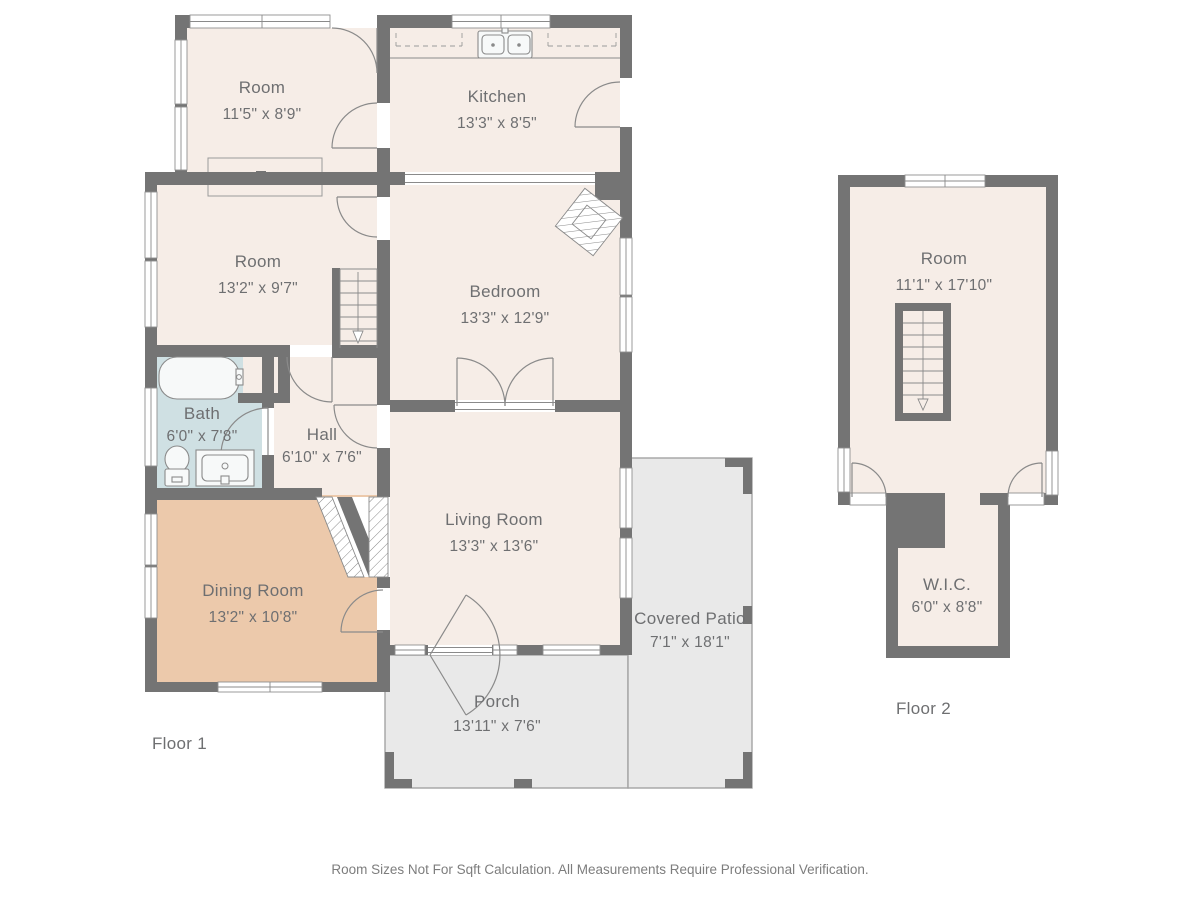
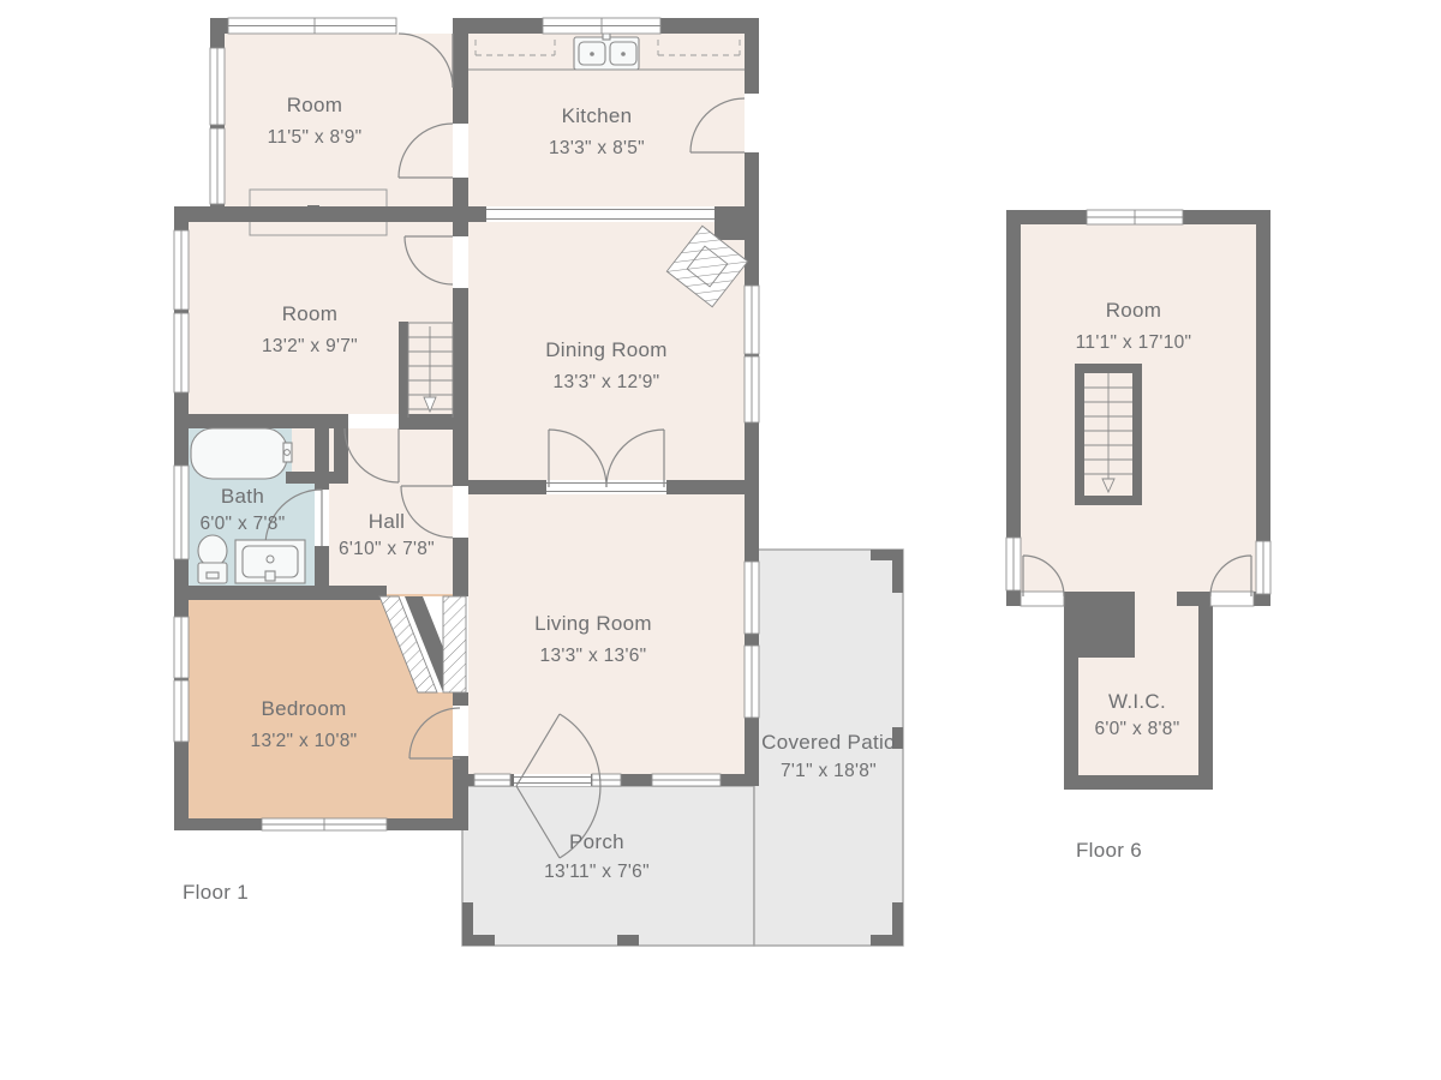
  Room
  11'5" x 8'9"
  Kitchen
  13'3" x 8'5"
  Room
  13'2" x 9'7"
- Bedroom
+ Dining Room
  13'3" x 12'9"
  Bath
  6'0" x 7'8"
  Hall
- 6'10" x 7'6"
+ 6'10" x 7'8"
  Living Room
  13'3" x 13'6"
- Dining Room
+ Bedroom
  13'2" x 10'8"
  Covered Patio
- 7'1" x 18'1"
+ 7'1" x 18'8"
  Porch
  13'11" x 7'6"
  Floor 1
  Room
  11'1" x 17'10"
  W.I.C.
  6'0" x 8'8"
- Floor 2
+ Floor 6
- Room Sizes Not For Sqft Calculation. All Measurements Require Professional Verification.
